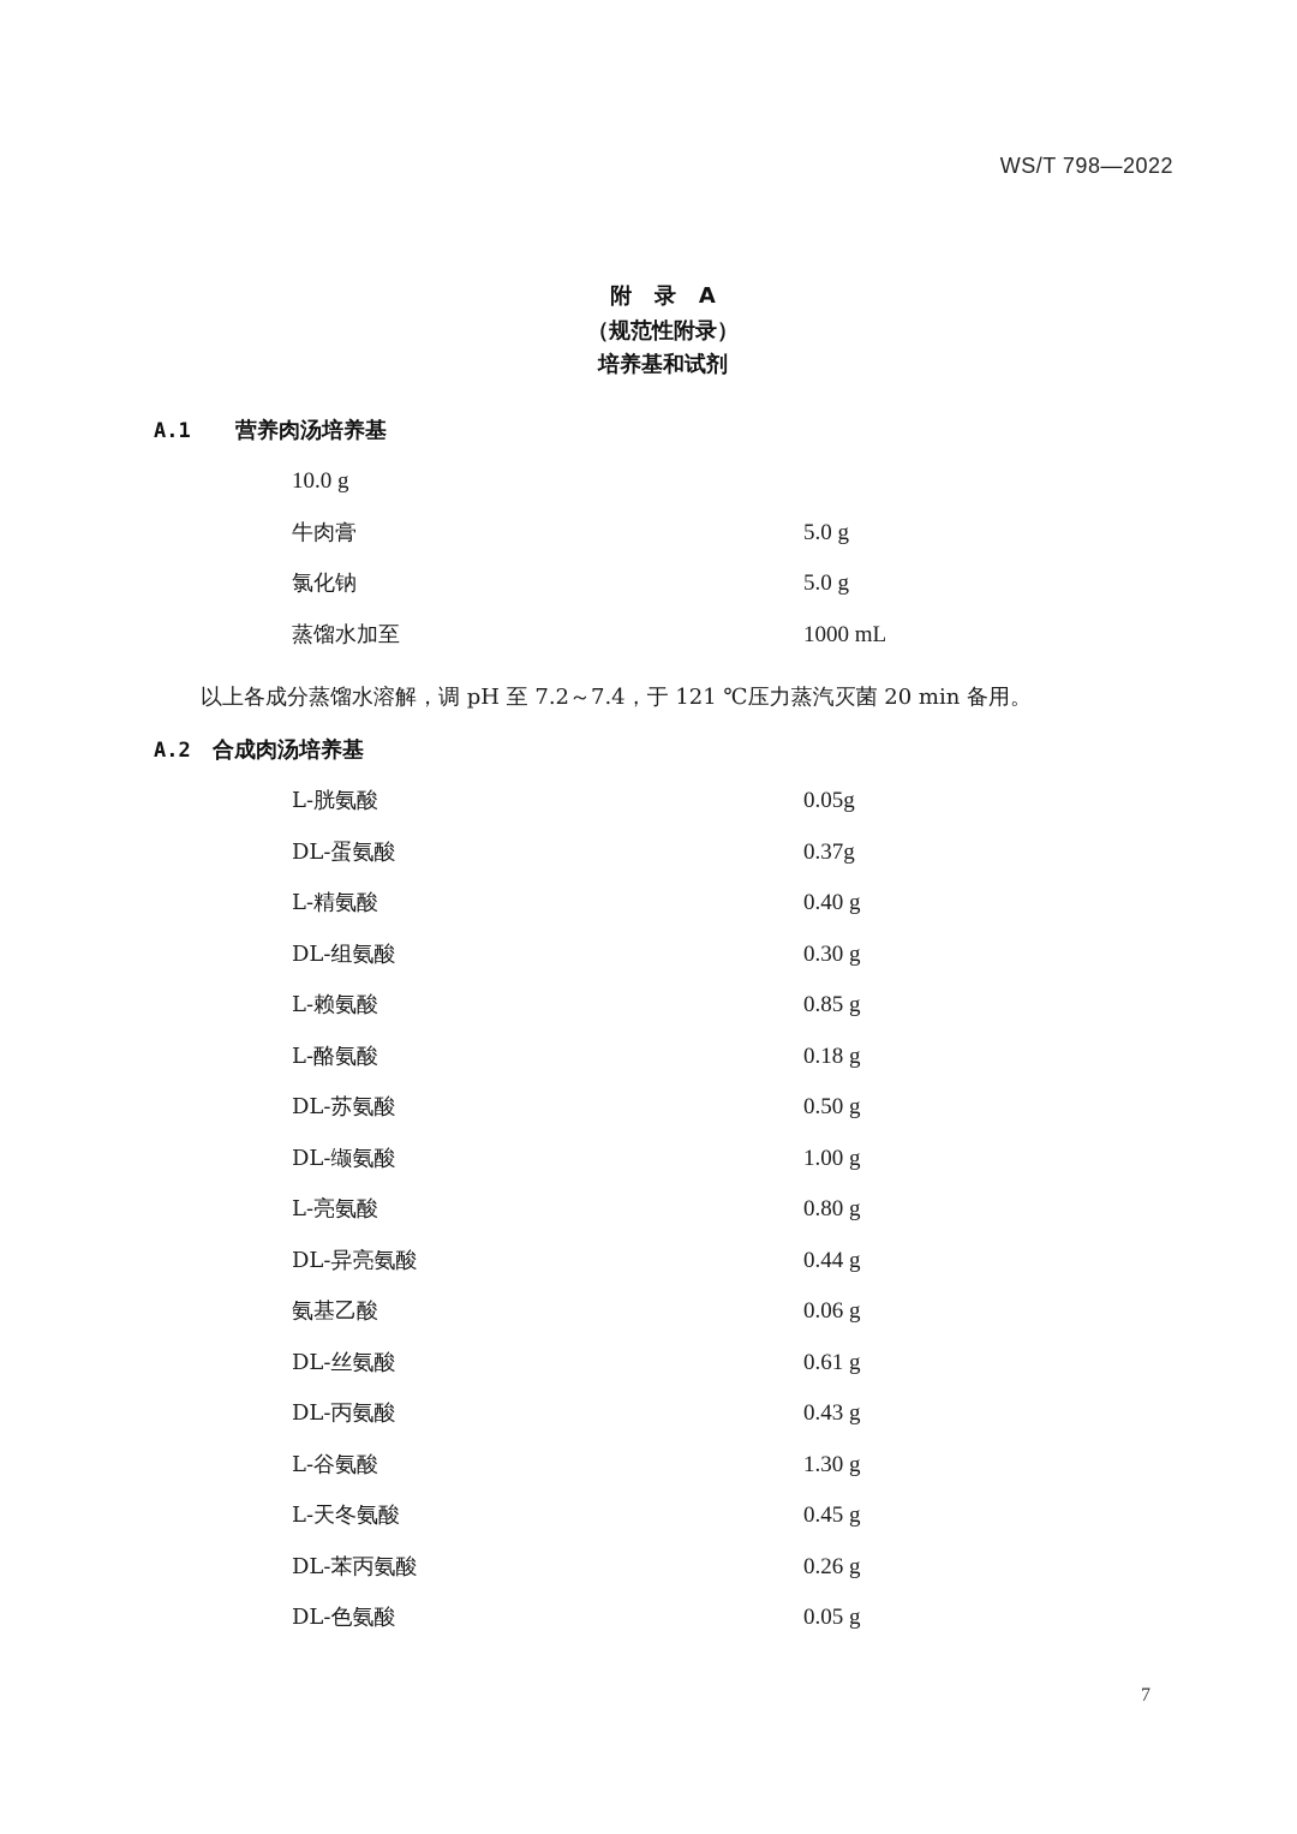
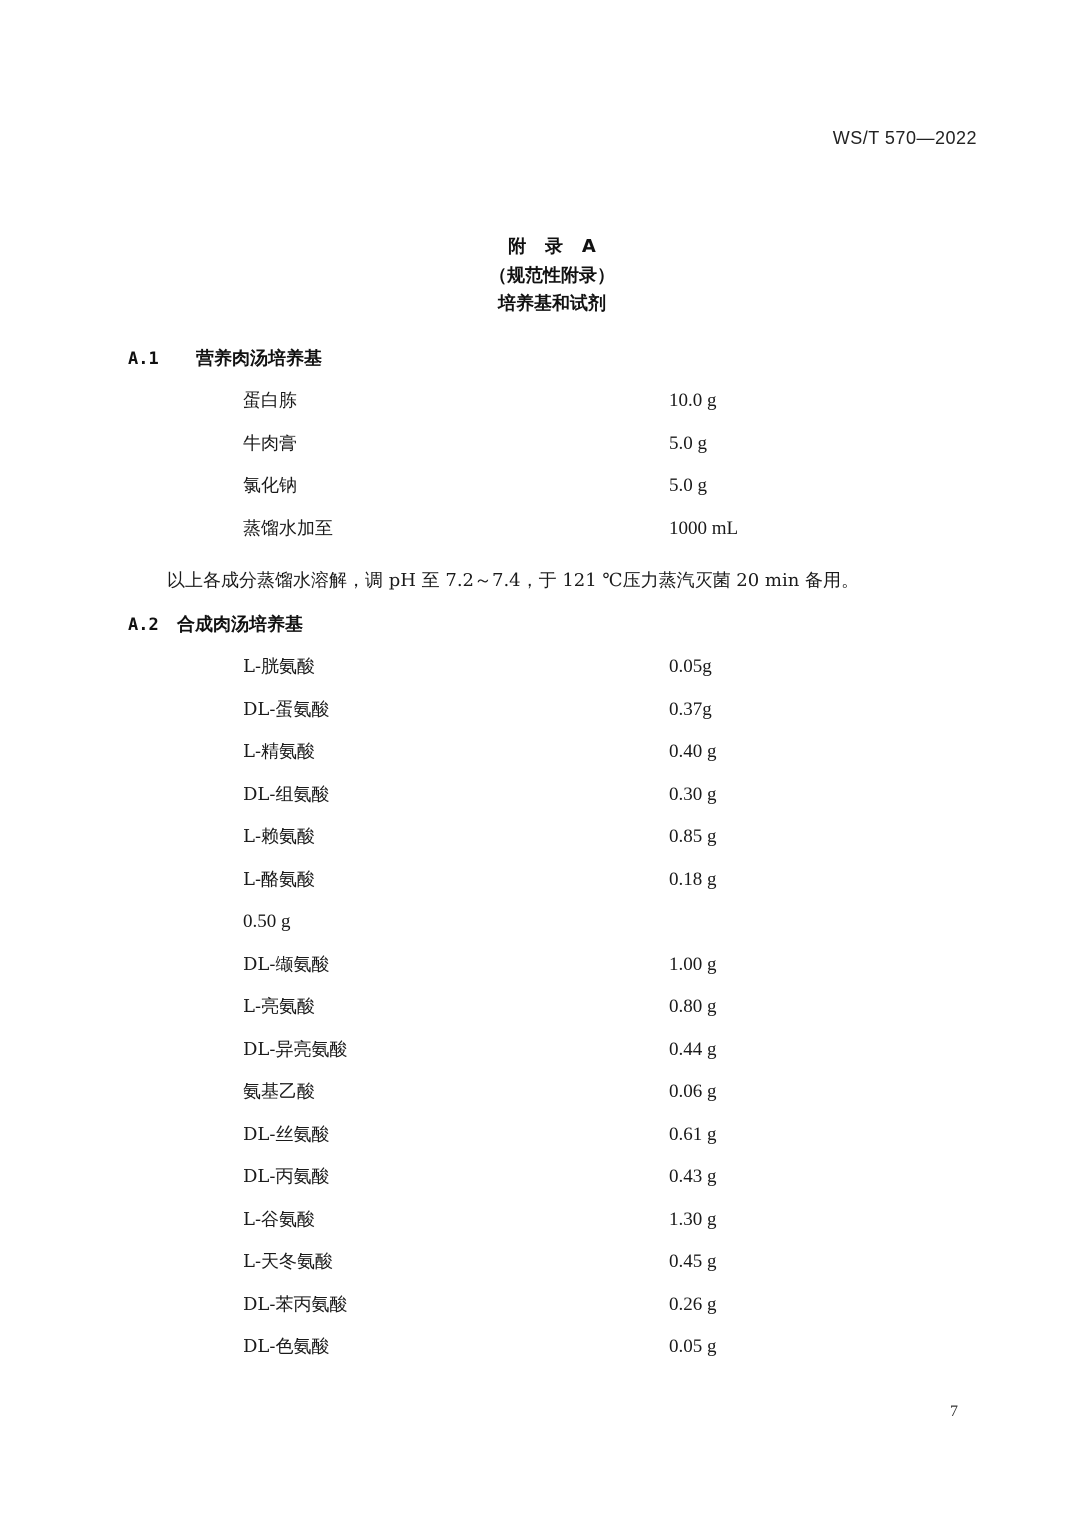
- WS/T 798—2022
+ WS/T 570—2022
  附 录 A
  （规范性附录）
  培养基和试剂
  A.1
  营养肉汤培养基
+ 蛋白胨
  10.0 g
  牛肉膏
  5.0 g
  氯化钠
  5.0 g
  蒸馏水加至
  1000 mL
  以上各成分蒸馏水溶解，调 pH 至 7.2～7.4，于 121 ℃压力蒸汽灭菌 20 min 备用。
  A.2
  合成肉汤培养基
  L-胱氨酸
  0.05g
  DL-蛋氨酸
  0.37g
  L-精氨酸
  0.40 g
  DL-组氨酸
  0.30 g
  L-赖氨酸
  0.85 g
  L-酪氨酸
  0.18 g
- DL-苏氨酸
  0.50 g
  DL-缬氨酸
  1.00 g
  L-亮氨酸
  0.80 g
  DL-异亮氨酸
  0.44 g
  氨基乙酸
  0.06 g
  DL-丝氨酸
  0.61 g
  DL-丙氨酸
  0.43 g
  L-谷氨酸
  1.30 g
  L-天冬氨酸
  0.45 g
  DL-苯丙氨酸
  0.26 g
  DL-色氨酸
  0.05 g
  7
